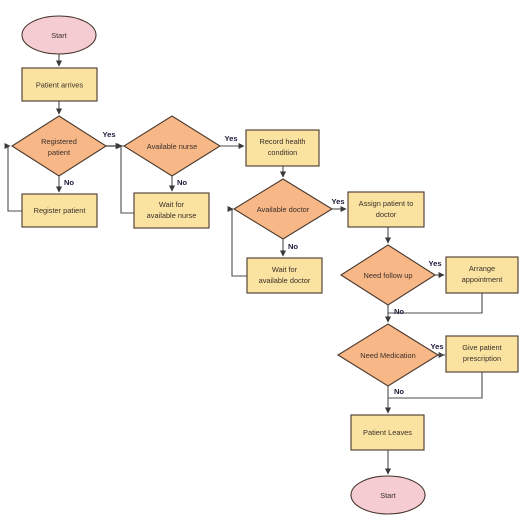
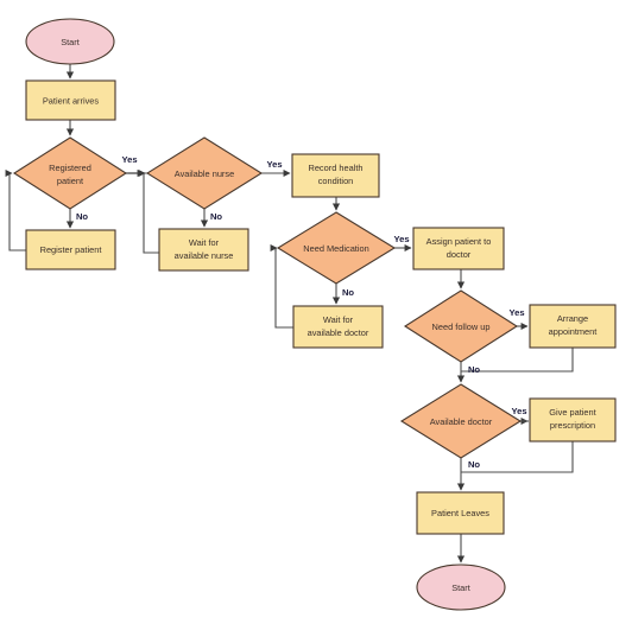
  Start
  Patient arrives
  Registered
  patient
  Register patient
  Available nurse
  Wait for
  available nurse
  Record health
  condition
- Available doctor
+ Need Medication
  Wait for
  available doctor
  Assign patient to
  doctor
  Need follow up
  Arrange
  appointment
- Need Medication
+ Available doctor
  Give patient
  prescription
  Patient Leaves
  Start
  Yes
  No
  Yes
  No
  Yes
  No
  Yes
  No
  Yes
  No
